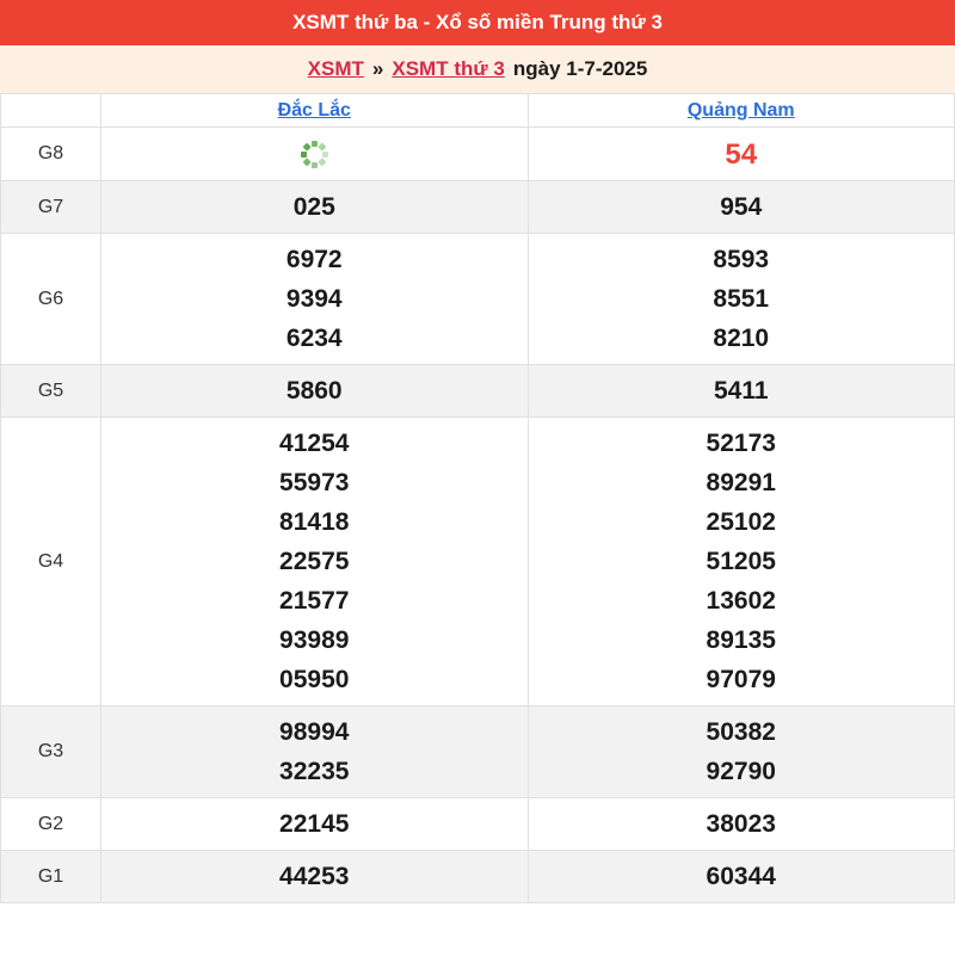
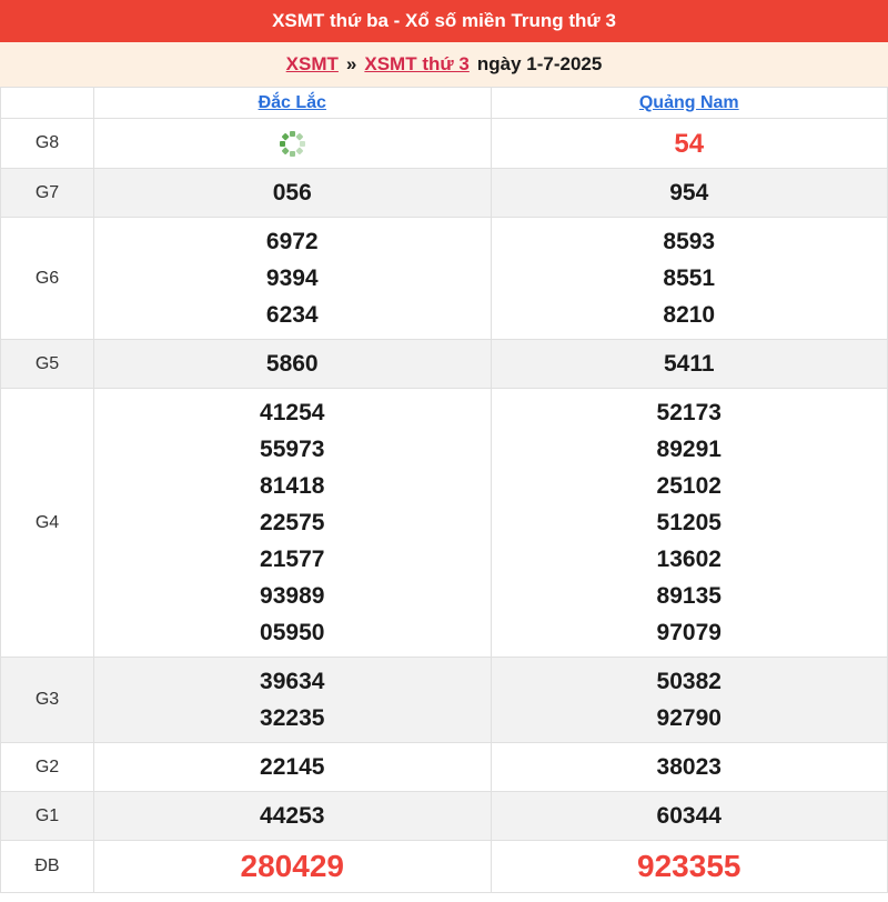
  XSMT thứ ba - Xổ số miền Trung thứ 3
  XSMT
  »
  XSMT thứ 3
  ngày 1-7-2025
  	Đắc Lắc	Quảng Nam
  G8		54
- G7	025	954
+ G7	056	954
  G6	697293946234	859385518210
  G5	5860	5411
  G4	41254559738141822575215779398905950	52173892912510251205136028913597079
- G3	9899432235	5038292790
+ G3	3963432235	5038292790
  G2	22145	38023
  G1	44253	60344
+ ĐB	280429	923355
